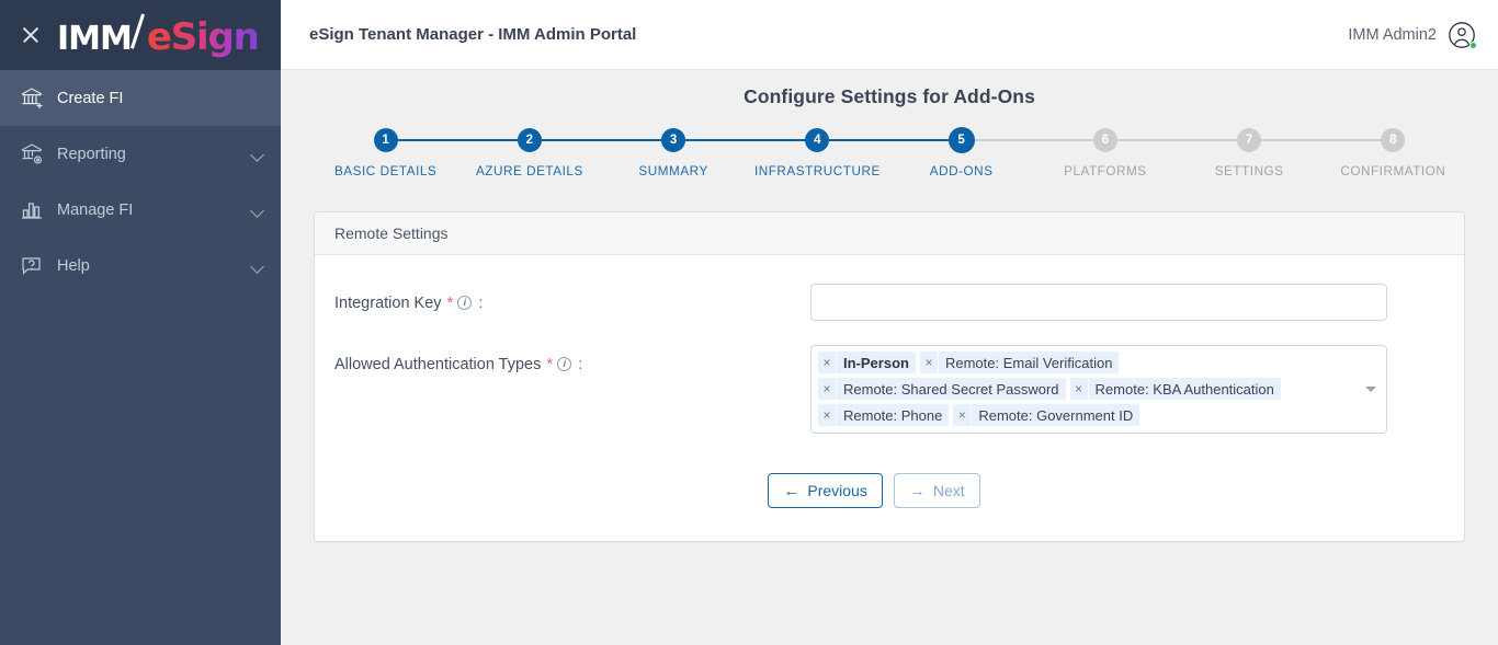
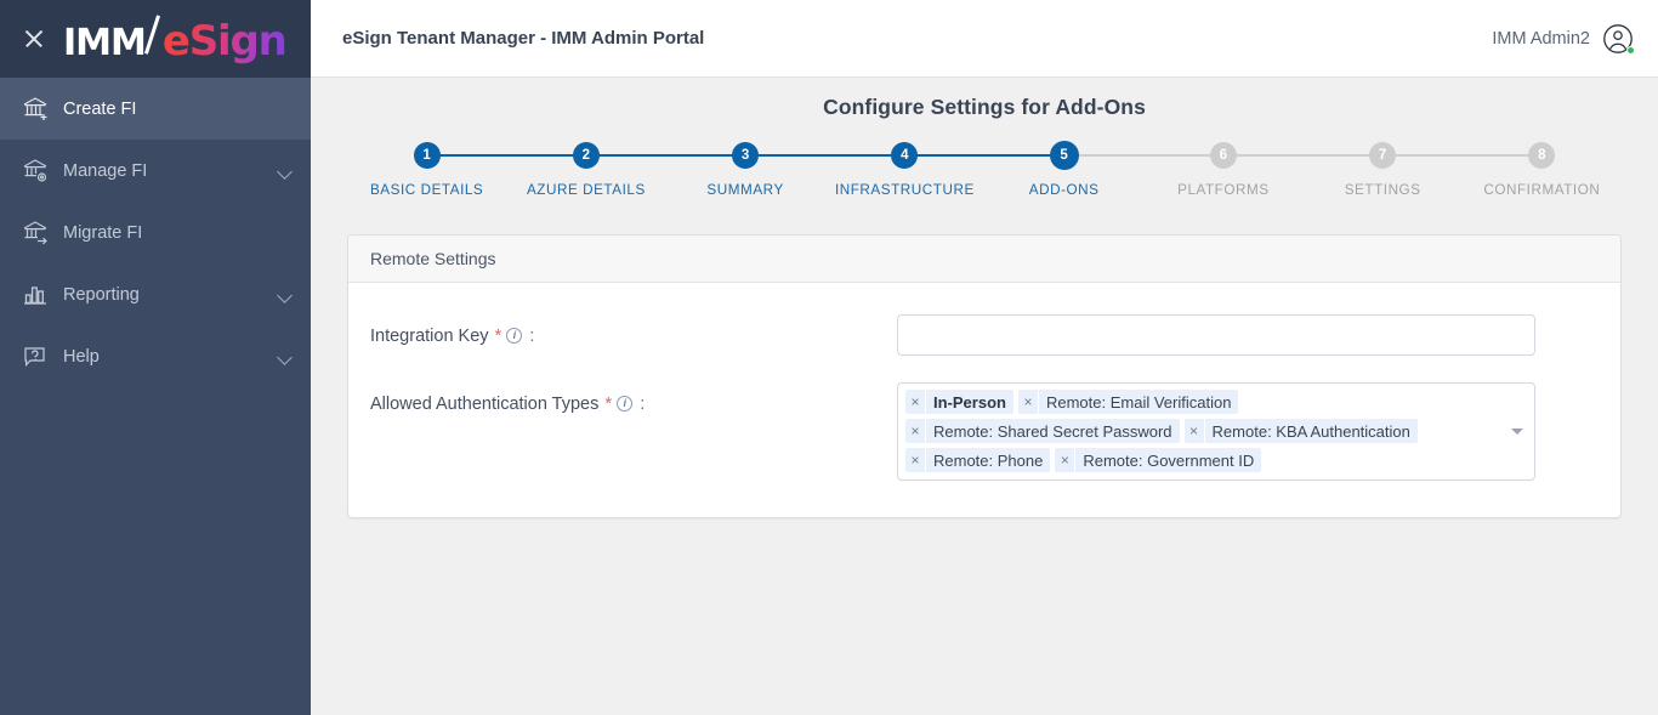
  IMM
  eSign
  Create FI
- Reporting
+ Manage FI
+ Migrate FI
- Manage FI
+ Reporting
  Help
  eSign Tenant Manager - IMM Admin Portal
  IMM Admin2
  Configure Settings for Add-Ons
  1
  BASIC DETAILS
  2
  AZURE DETAILS
  3
  SUMMARY
  4
  INFRASTRUCTURE
  5
  ADD-ONS
  6
  PLATFORMS
  7
  SETTINGS
  8
  CONFIRMATION
  Remote Settings
  Integration Key
  *
  i
  :
  Allowed Authentication Types
  *
  i
  :
  ×
  In-Person
  ×
  Remote: Email Verification
  ×
  Remote: Shared Secret Password
  ×
  Remote: KBA Authentication
  ×
  Remote: Phone
  ×
  Remote: Government ID
- ←
- Previous
- →
- Next
